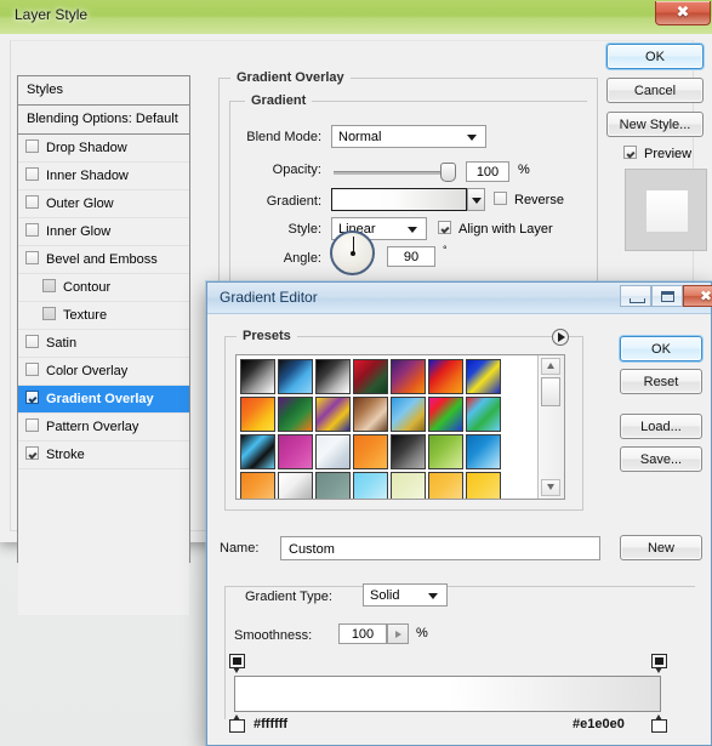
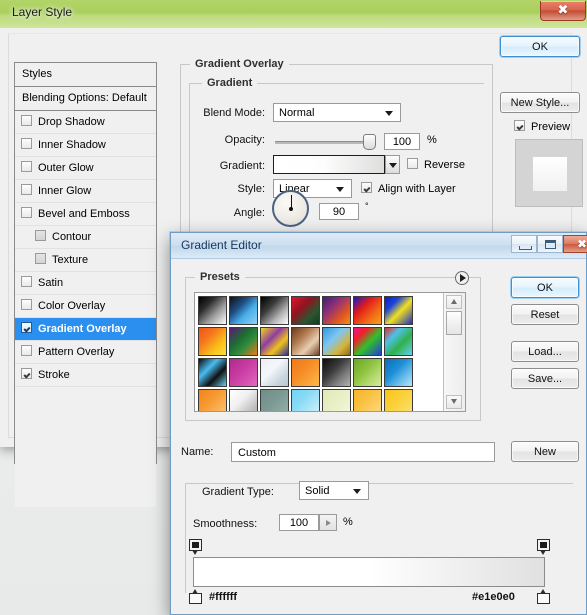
  Layer Style
  ✖
  Styles
  Blending Options: Default
  Drop Shadow
  Inner Shadow
  Outer Glow
  Inner Glow
  Bevel and Emboss
  Contour
  Texture
  Satin
  Color Overlay
  Gradient Overlay
  Pattern Overlay
  Stroke
  Gradient Overlay
  Gradient
  Blend Mode:
  Normal
  Opacity:
  100
  %
  Gradient:
  Reverse
  Style:
  Linear
  Align with Layer
  Angle:
  90
  °
  OK
- Cancel
  New Style...
  Preview
  Gradient Editor
  ✖
  Presets
  OK
  Reset
  Load...
  Save...
  Name:
  Custom
  New
  Gradient Type:
  Solid
  Smoothness:
  100
  %
  #ffffff
  #e1e0e0
